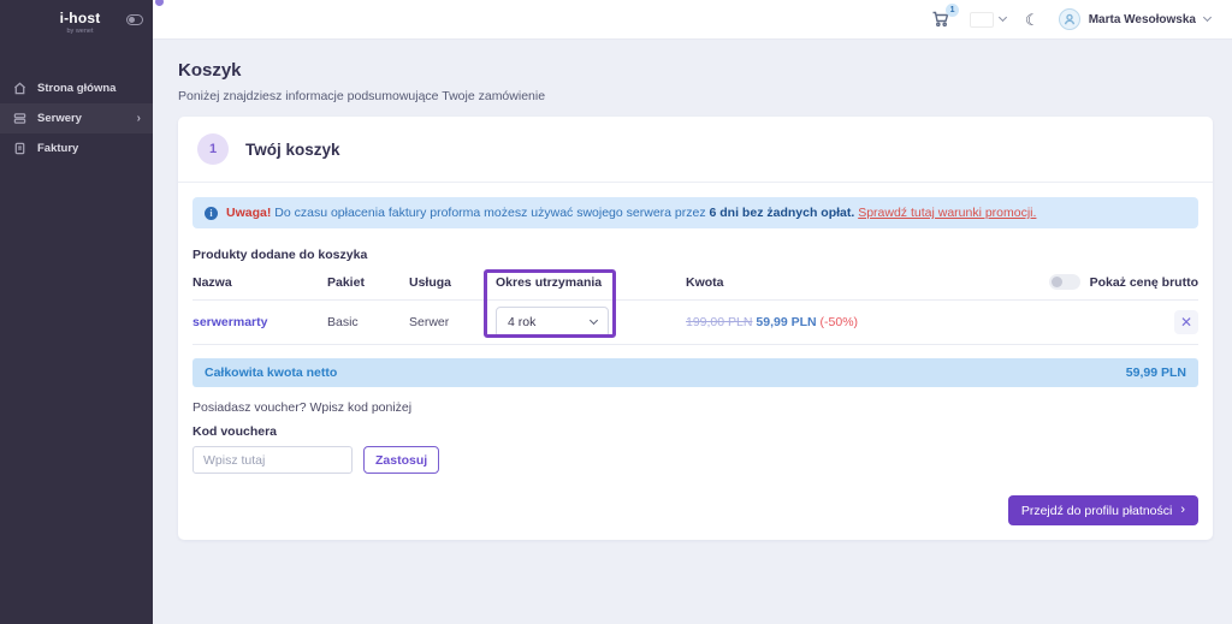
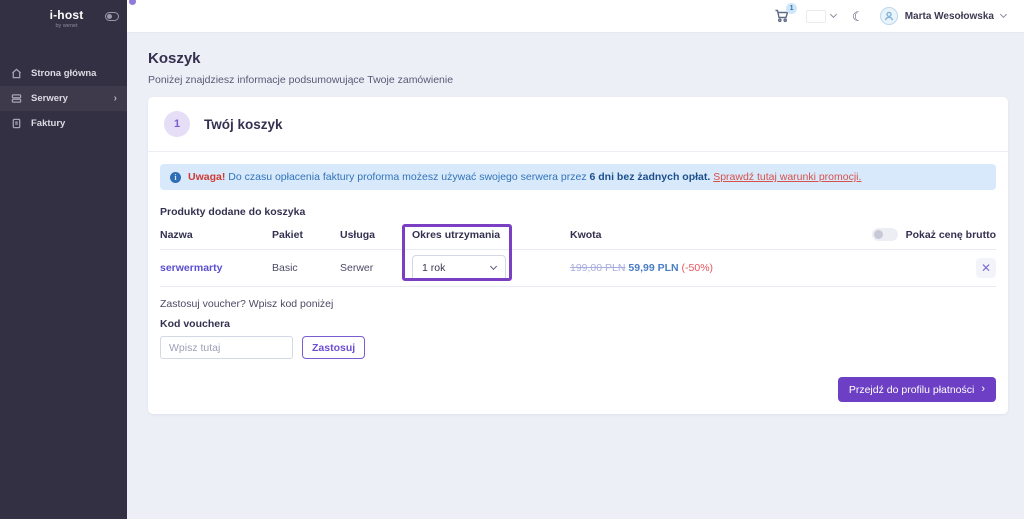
  i-host
  Strona główna
  Serwery
  ›
  Faktury
  ☾
  Marta Wesołowska
  Koszyk
  Poniżej znajdziesz informacje podsumowujące Twoje zamówienie
  1
  Twój koszyk
  i
  Uwaga! Do czasu opłacenia faktury proforma możesz używać swojego serwera przez 6 dni bez żadnych opłat. Sprawdź tutaj warunki promocji.
  Produkty dodane do koszyka
  Nazwa
  Pakiet
  Usługa
  Okres utrzymania
  Kwota
  Pokaż cenę brutto
  serwermarty
  Basic
  Serwer
- 4 rok
+ 1 rok
  199,00 PLN 59,99 PLN (-50%)
  ✕
- Całkowita kwota netto
- 59,99 PLN
- Posiadasz voucher? Wpisz kod poniżej
+ Zastosuj voucher? Wpisz kod poniżej
  Kod vouchera
  Wpisz tutaj
  Zastosuj
  Przejdź do profilu płatności
  ›
